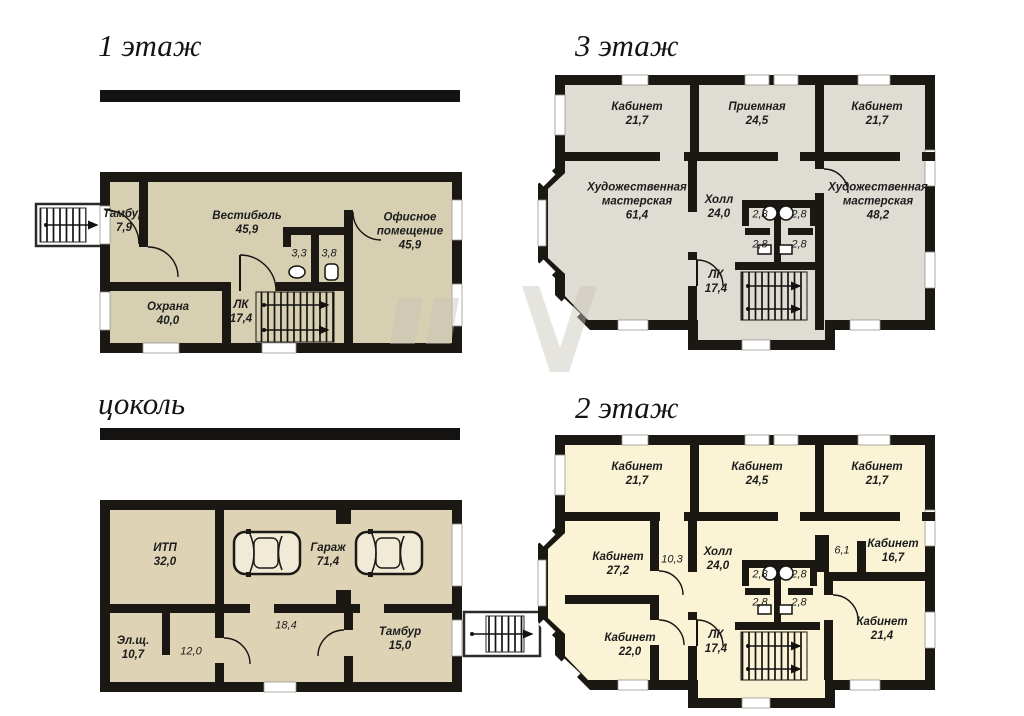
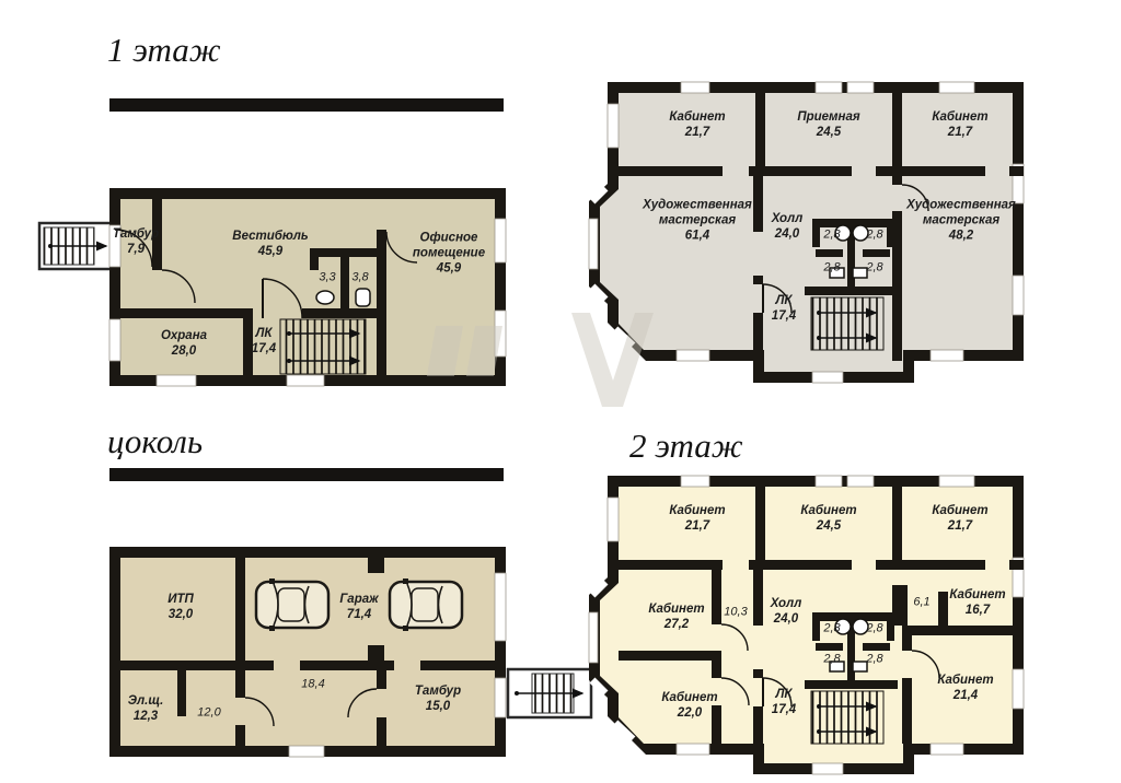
  1 этаж
- 3 этаж
  цоколь
  2 этаж
  Тамбур
  7,9
  Вестибюль
  45,9
  3,3
  3,8
  Офисное помещение
  45,9
  Охрана
- 40,0
+ 28,0
  ЛК
  17,4
  Кабинет
  21,7
  Приемная
  24,5
  Кабинет
  21,7
  Художественная мастерская
  61,4
  Холл
  24,0
  2,8
  2,8
  2,8
  2,8
  Художественная мастерская
  48,2
  ЛК
  17,4
  ИТП
  32,0
  Гараж
  71,4
  Эл.щ.
- 10,7
+ 12,3
  12,0
  18,4
  Тамбур
  15,0
  Кабинет
  21,7
  Кабинет
  24,5
  Кабинет
  21,7
  Кабинет
  27,2
  10,3
  Холл
  24,0
  2,8
  2,8
  2,8
  2,8
  6,1
  Кабинет
  16,7
  Кабинет
  22,0
  ЛК
  17,4
  Кабинет
  21,4
